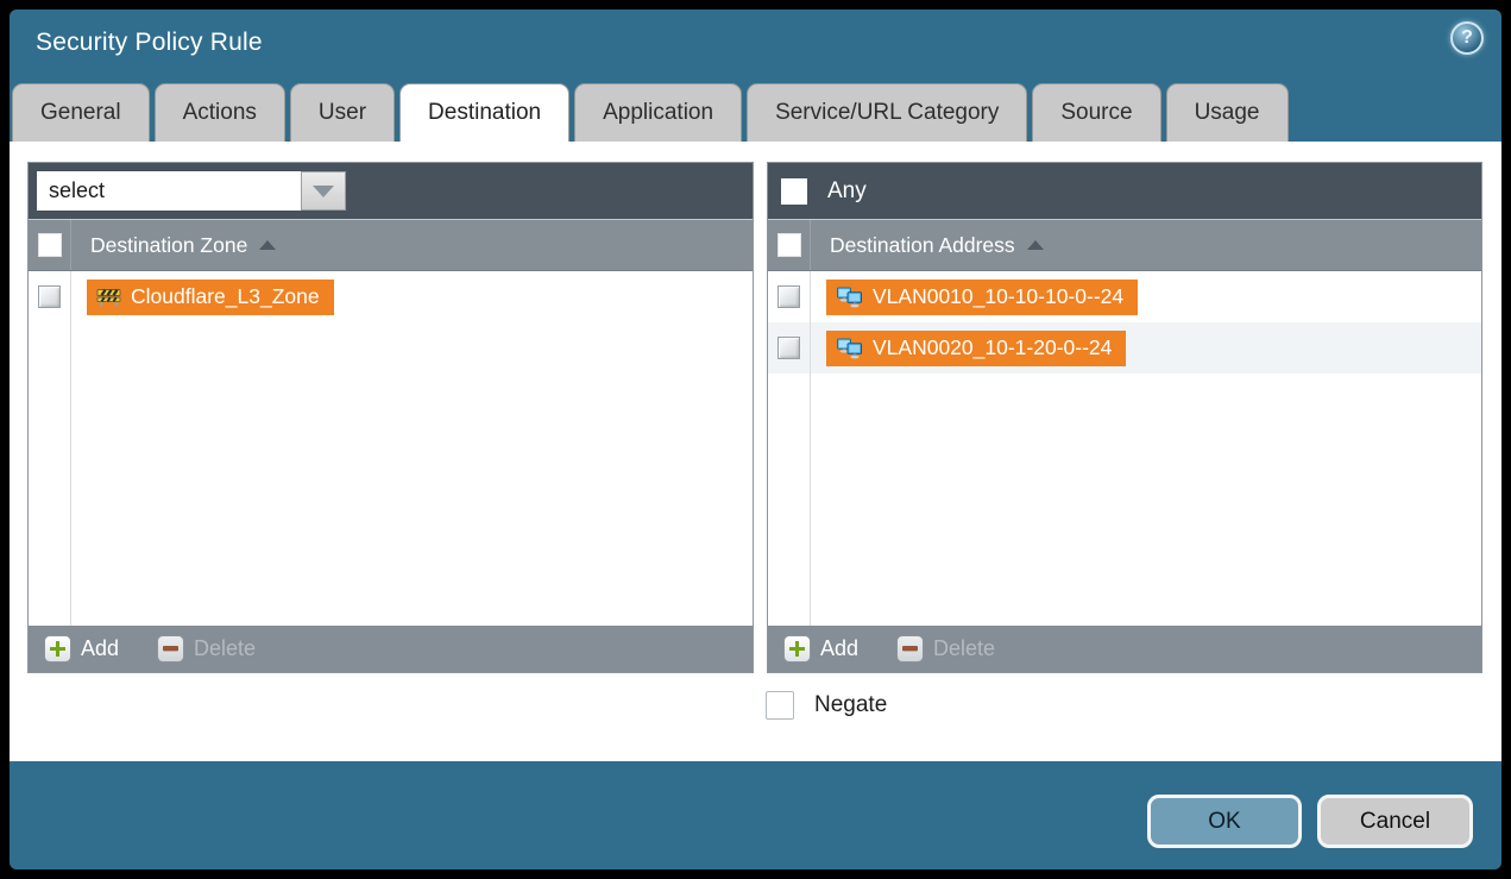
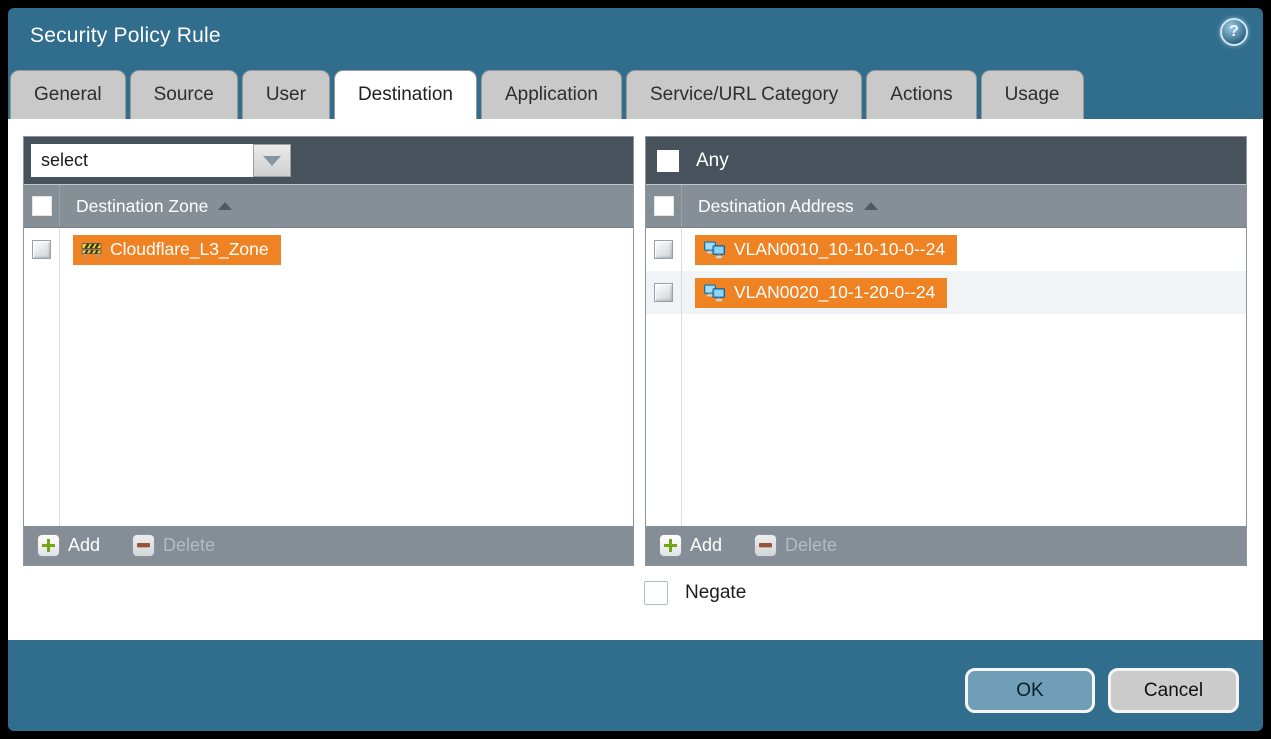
  Security Policy Rule
  ?
  General
- Actions
+ Source
  User
  Destination
  Application
  Service/URL Category
- Source
+ Actions
  Usage
  select
  Destination Zone
  Cloudflare_L3_Zone
  Add
  Delete
  Any
  Destination Address
  VLAN0010_10-10-10-0--24
  VLAN0020_10-1-20-0--24
  Add
  Delete
  Negate
  OK
  Cancel
